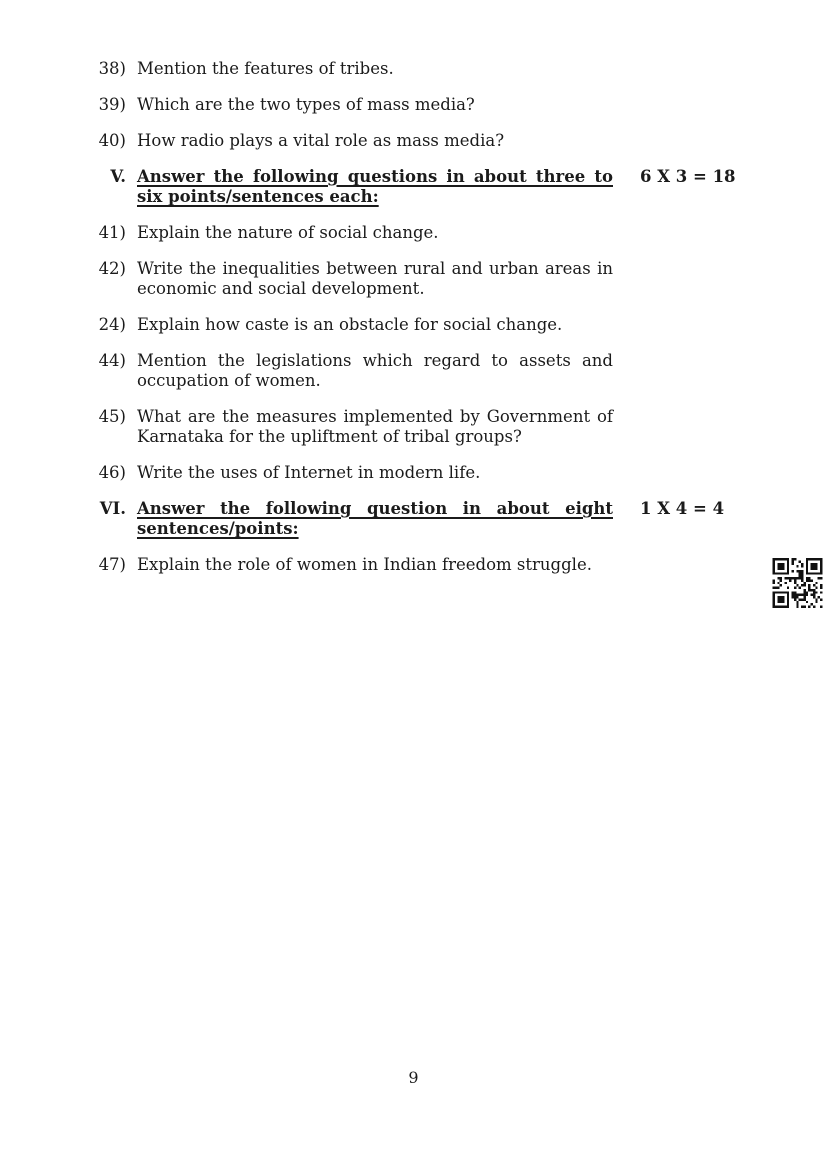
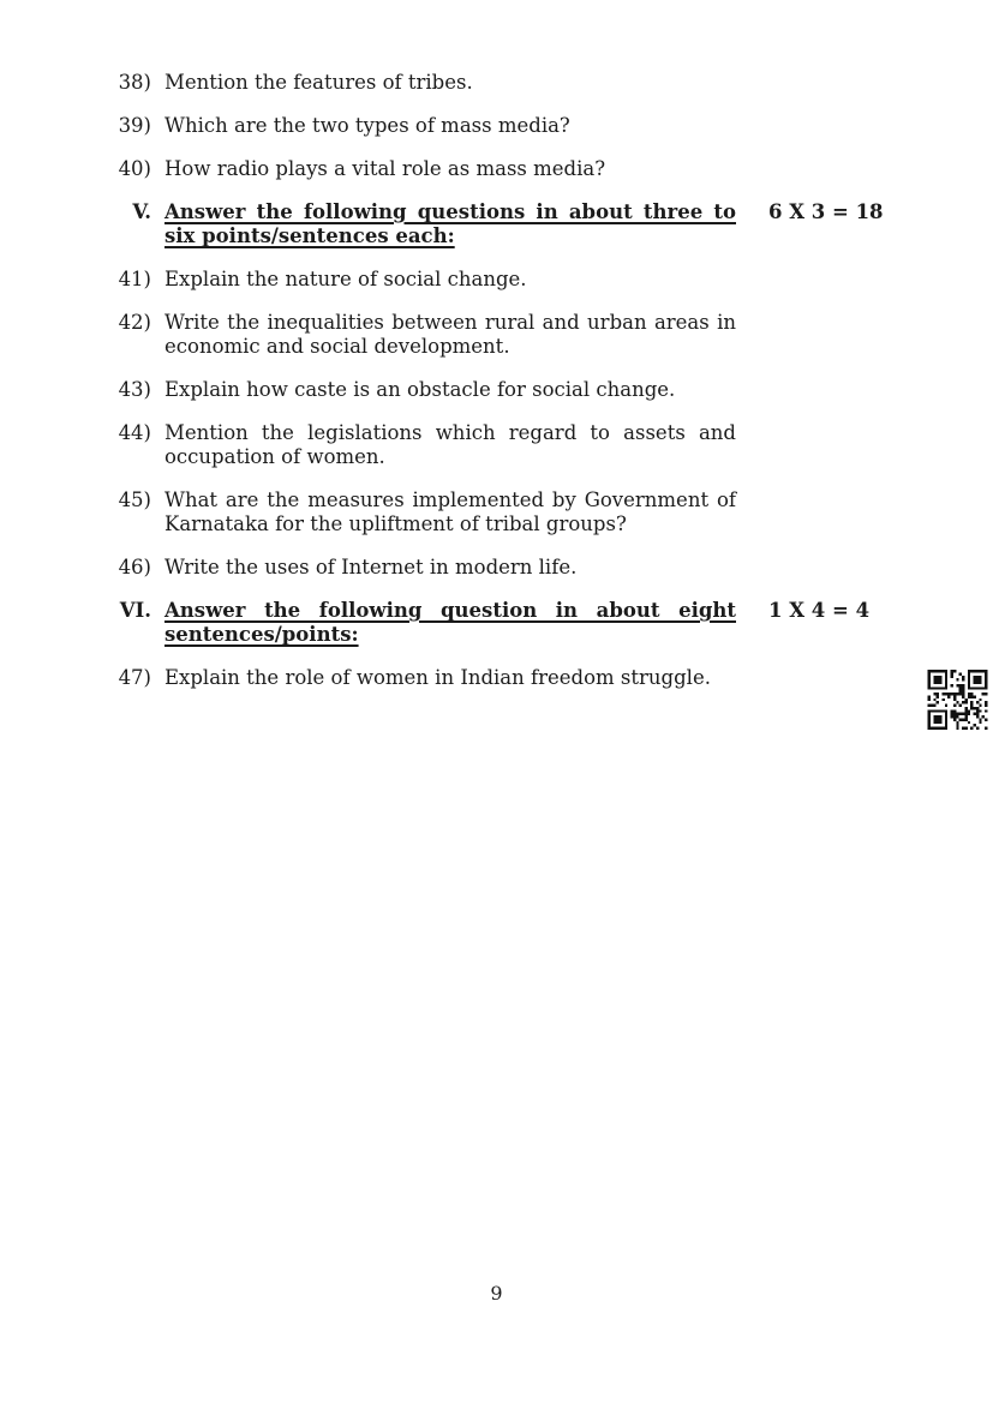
  38)
  Mention the features of tribes.
  39)
  Which are the two types of mass media?
  40)
  How radio plays a vital role as mass media?
  V.
  Answer the following questions in about three to six points/sentences each:
  6 X 3 = 18
  41)
  Explain the nature of social change.
  42)
  Write the inequalities between rural and urban areas in economic and social development.
- 24)
+ 43)
  Explain how caste is an obstacle for social change.
  44)
  Mention the legislations which regard to assets and occupation of women.
  45)
  What are the measures implemented by Government of Karnataka for the upliftment of tribal groups?
  46)
  Write the uses of Internet in modern life.
  VI.
  Answer the following question in about eight sentences/points:
  1 X 4 = 4
  47)
  Explain the role of women in Indian freedom struggle.
  9
